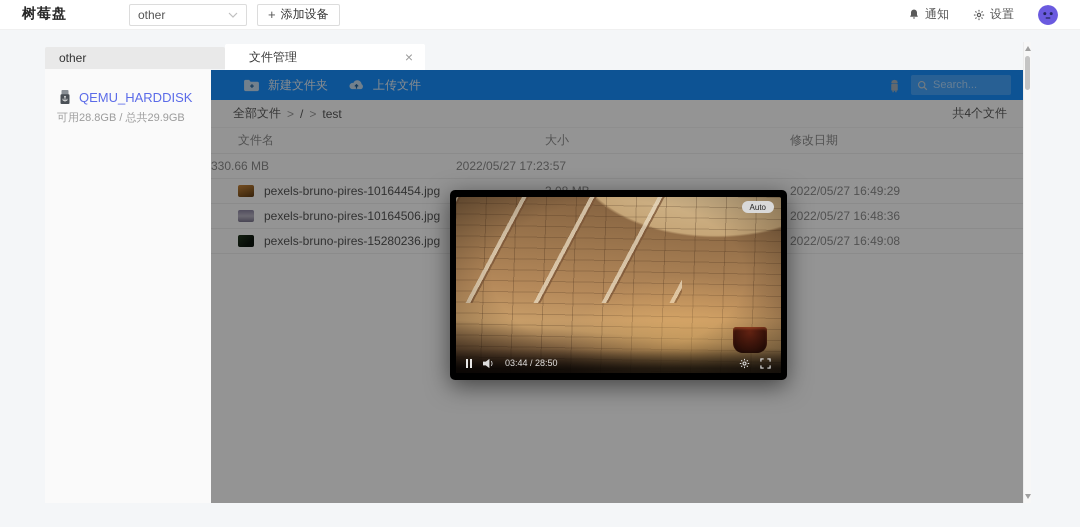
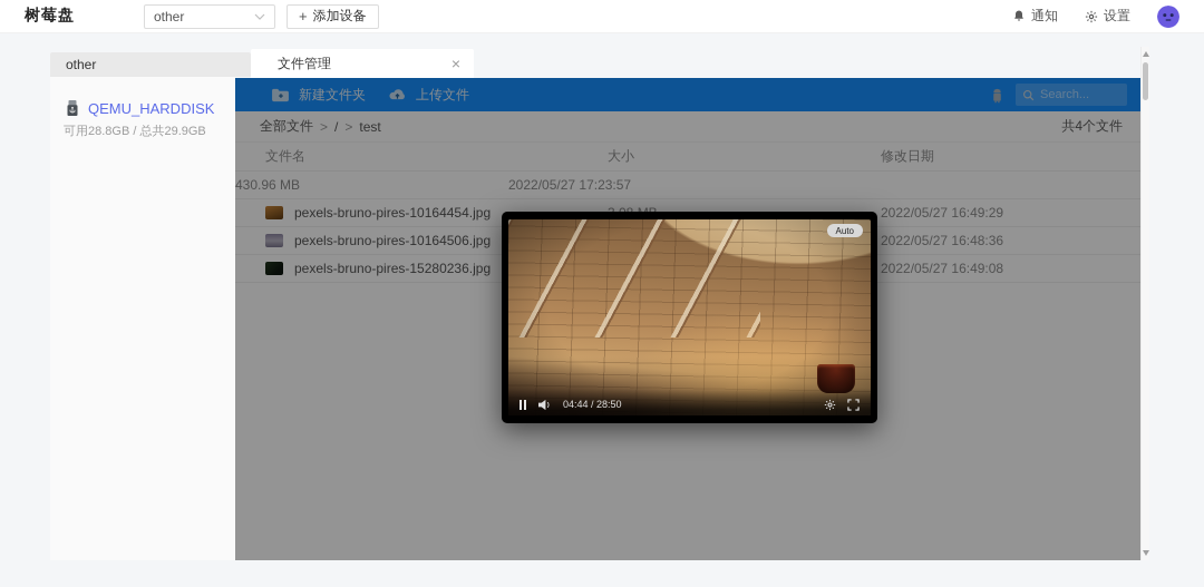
  树莓盘
  other
  +
  添加设备
  通知
  设置
  other
  QEMU_HARDDISK
  可用28.8GB / 总共29.9GB
  文件管理
  ×
  新建文件夹
  上传文件
  Search...
  全部文件
  >
  /
  >
  test
  共4个文件
  文件名
  大小
  修改日期
- 330.66 MB
+ 430.96 MB
  2022/05/27 17:23:57
  pexels-bruno-pires-10164454.jpg
  2022/05/27 16:49:29
  pexels-bruno-pires-10164506.jpg
  2022/05/27 16:48:36
  pexels-bruno-pires-15280236.jpg
  2022/05/27 16:49:08
  Auto
- 03:44 / 28:50
+ 04:44 / 28:50
